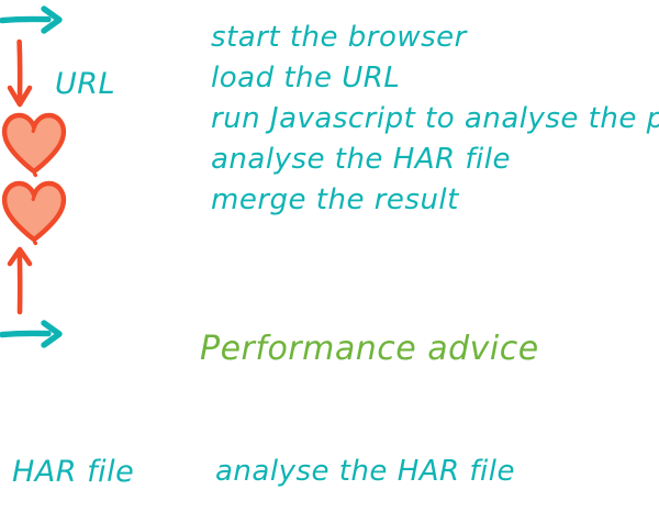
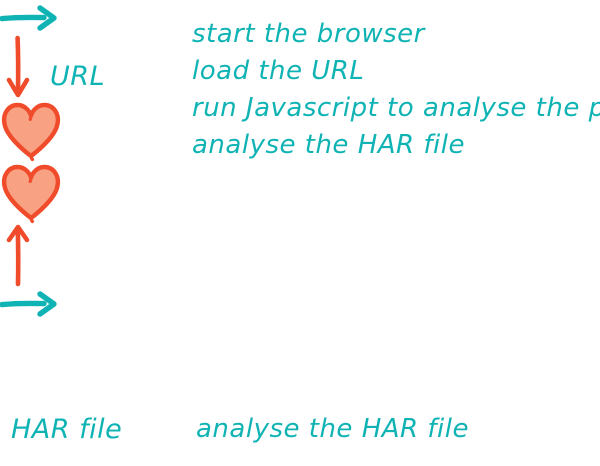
  URL
  start the browser
  load the URL
  run Javascript to analyse the p
  analyse the HAR file
- merge the result
- Performance advice
  HAR file
  analyse the HAR file
